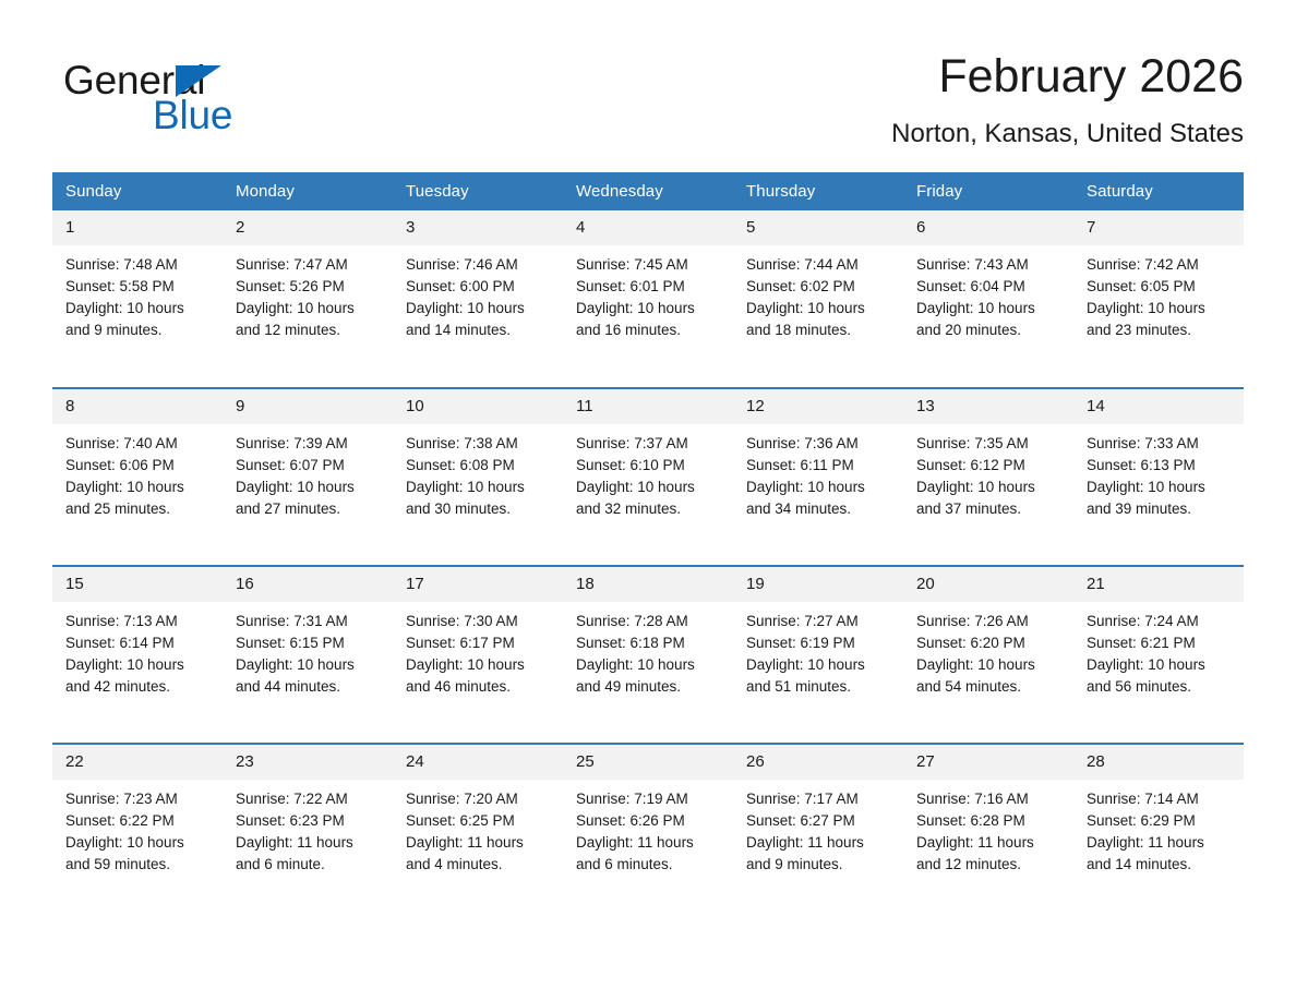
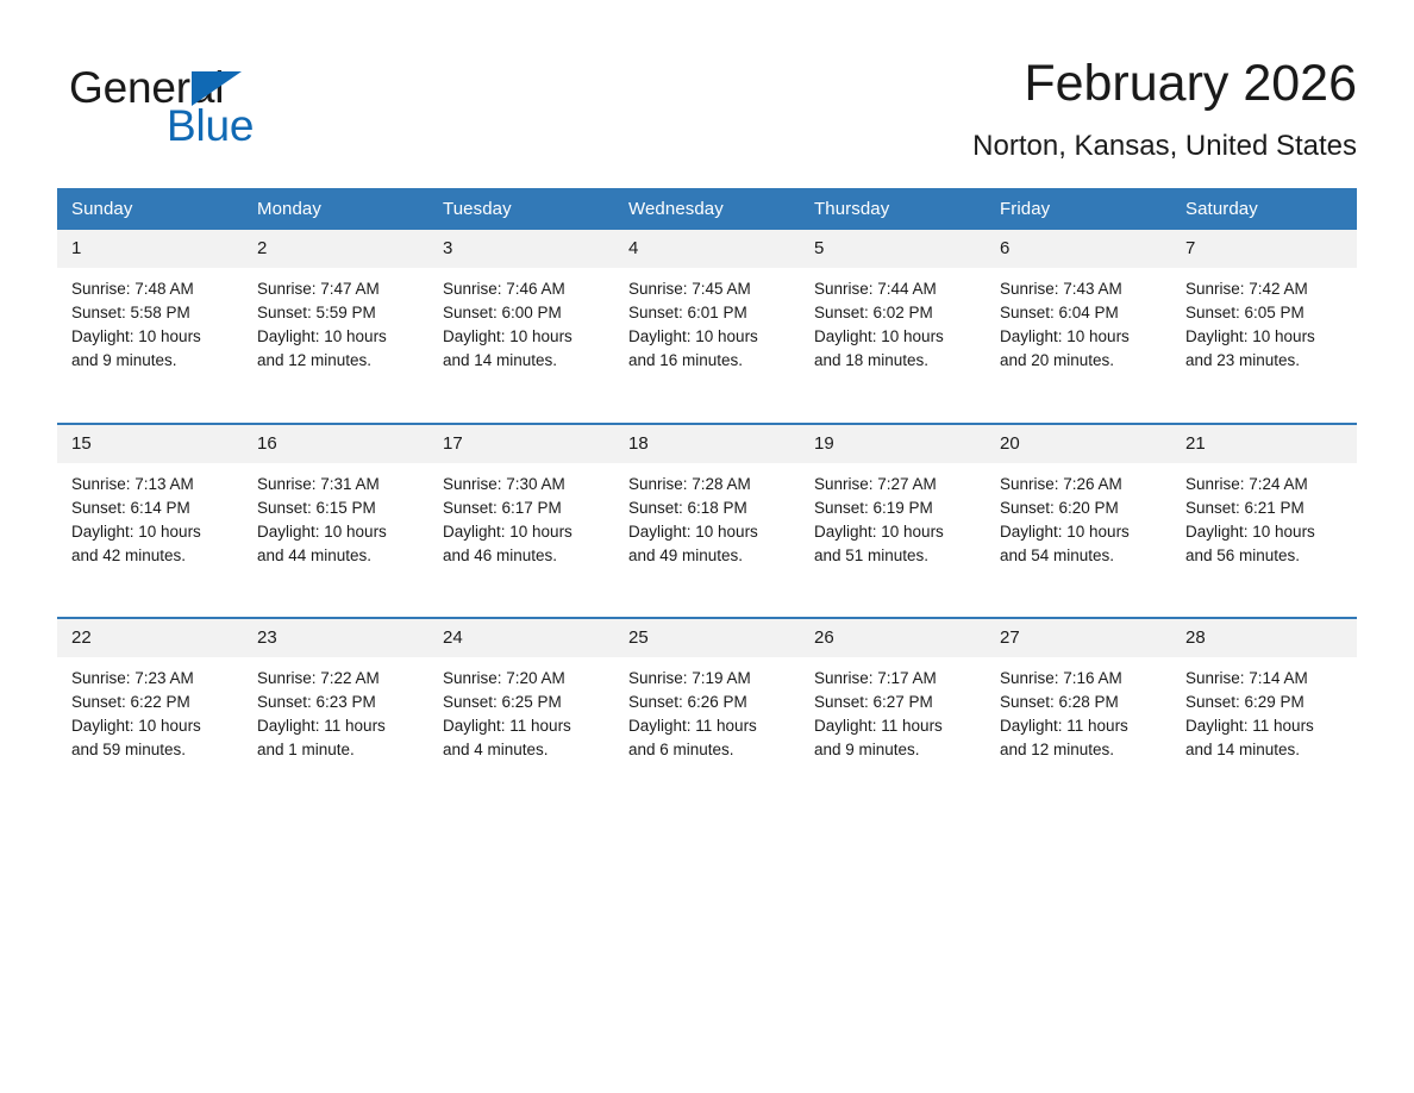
  General
  Blue
  February 2026
  Norton, Kansas, United States
  Sunday	Monday	Tuesday	Wednesday	Thursday	Friday	Saturday
- 1Sunrise: 7:48 AMSunset: 5:58 PMDaylight: 10 hours and 9 minutes.	2Sunrise: 7:47 AMSunset: 5:26 PMDaylight: 10 hours and 12 minutes.	3Sunrise: 7:46 AMSunset: 6:00 PMDaylight: 10 hours and 14 minutes.	4Sunrise: 7:45 AMSunset: 6:01 PMDaylight: 10 hours and 16 minutes.	5Sunrise: 7:44 AMSunset: 6:02 PMDaylight: 10 hours and 18 minutes.	6Sunrise: 7:43 AMSunset: 6:04 PMDaylight: 10 hours and 20 minutes.	7Sunrise: 7:42 AMSunset: 6:05 PMDaylight: 10 hours and 23 minutes.
+ 1Sunrise: 7:48 AMSunset: 5:58 PMDaylight: 10 hours and 9 minutes.	2Sunrise: 7:47 AMSunset: 5:59 PMDaylight: 10 hours and 12 minutes.	3Sunrise: 7:46 AMSunset: 6:00 PMDaylight: 10 hours and 14 minutes.	4Sunrise: 7:45 AMSunset: 6:01 PMDaylight: 10 hours and 16 minutes.	5Sunrise: 7:44 AMSunset: 6:02 PMDaylight: 10 hours and 18 minutes.	6Sunrise: 7:43 AMSunset: 6:04 PMDaylight: 10 hours and 20 minutes.	7Sunrise: 7:42 AMSunset: 6:05 PMDaylight: 10 hours and 23 minutes.
- 8Sunrise: 7:40 AMSunset: 6:06 PMDaylight: 10 hours and 25 minutes.	9Sunrise: 7:39 AMSunset: 6:07 PMDaylight: 10 hours and 27 minutes.	10Sunrise: 7:38 AMSunset: 6:08 PMDaylight: 10 hours and 30 minutes.	11Sunrise: 7:37 AMSunset: 6:10 PMDaylight: 10 hours and 32 minutes.	12Sunrise: 7:36 AMSunset: 6:11 PMDaylight: 10 hours and 34 minutes.	13Sunrise: 7:35 AMSunset: 6:12 PMDaylight: 10 hours and 37 minutes.	14Sunrise: 7:33 AMSunset: 6:13 PMDaylight: 10 hours and 39 minutes.
  15Sunrise: 7:13 AMSunset: 6:14 PMDaylight: 10 hours and 42 minutes.	16Sunrise: 7:31 AMSunset: 6:15 PMDaylight: 10 hours and 44 minutes.	17Sunrise: 7:30 AMSunset: 6:17 PMDaylight: 10 hours and 46 minutes.	18Sunrise: 7:28 AMSunset: 6:18 PMDaylight: 10 hours and 49 minutes.	19Sunrise: 7:27 AMSunset: 6:19 PMDaylight: 10 hours and 51 minutes.	20Sunrise: 7:26 AMSunset: 6:20 PMDaylight: 10 hours and 54 minutes.	21Sunrise: 7:24 AMSunset: 6:21 PMDaylight: 10 hours and 56 minutes.
- 22Sunrise: 7:23 AMSunset: 6:22 PMDaylight: 10 hours and 59 minutes.	23Sunrise: 7:22 AMSunset: 6:23 PMDaylight: 11 hours and 6 minute.	24Sunrise: 7:20 AMSunset: 6:25 PMDaylight: 11 hours and 4 minutes.	25Sunrise: 7:19 AMSunset: 6:26 PMDaylight: 11 hours and 6 minutes.	26Sunrise: 7:17 AMSunset: 6:27 PMDaylight: 11 hours and 9 minutes.	27Sunrise: 7:16 AMSunset: 6:28 PMDaylight: 11 hours and 12 minutes.	28Sunrise: 7:14 AMSunset: 6:29 PMDaylight: 11 hours and 14 minutes.
+ 22Sunrise: 7:23 AMSunset: 6:22 PMDaylight: 10 hours and 59 minutes.	23Sunrise: 7:22 AMSunset: 6:23 PMDaylight: 11 hours and 1 minute.	24Sunrise: 7:20 AMSunset: 6:25 PMDaylight: 11 hours and 4 minutes.	25Sunrise: 7:19 AMSunset: 6:26 PMDaylight: 11 hours and 6 minutes.	26Sunrise: 7:17 AMSunset: 6:27 PMDaylight: 11 hours and 9 minutes.	27Sunrise: 7:16 AMSunset: 6:28 PMDaylight: 11 hours and 12 minutes.	28Sunrise: 7:14 AMSunset: 6:29 PMDaylight: 11 hours and 14 minutes.
